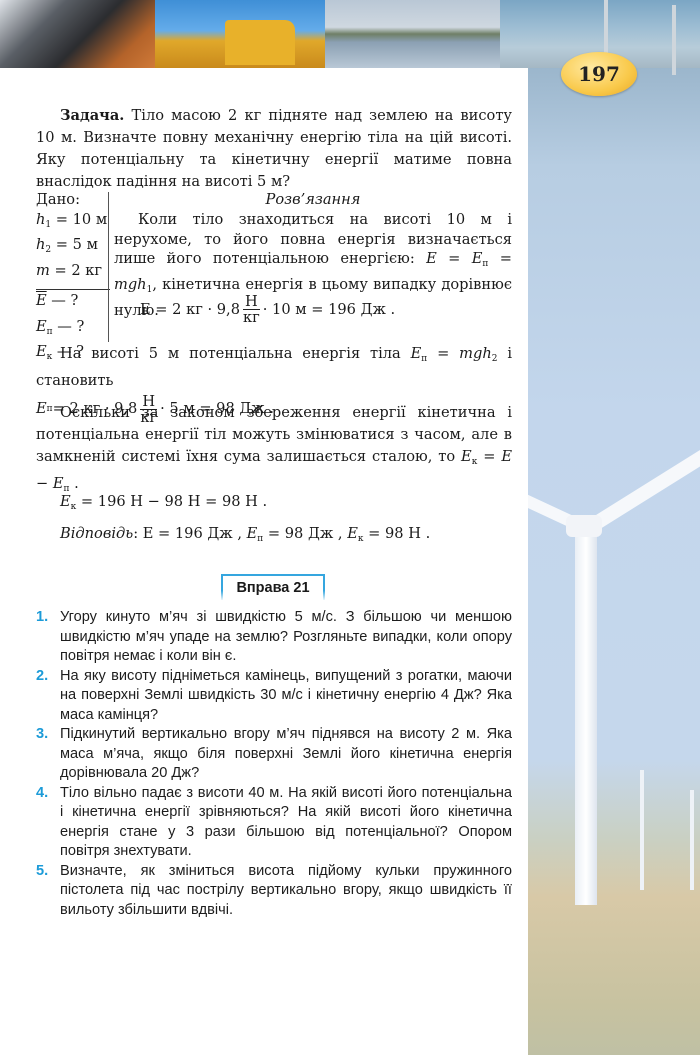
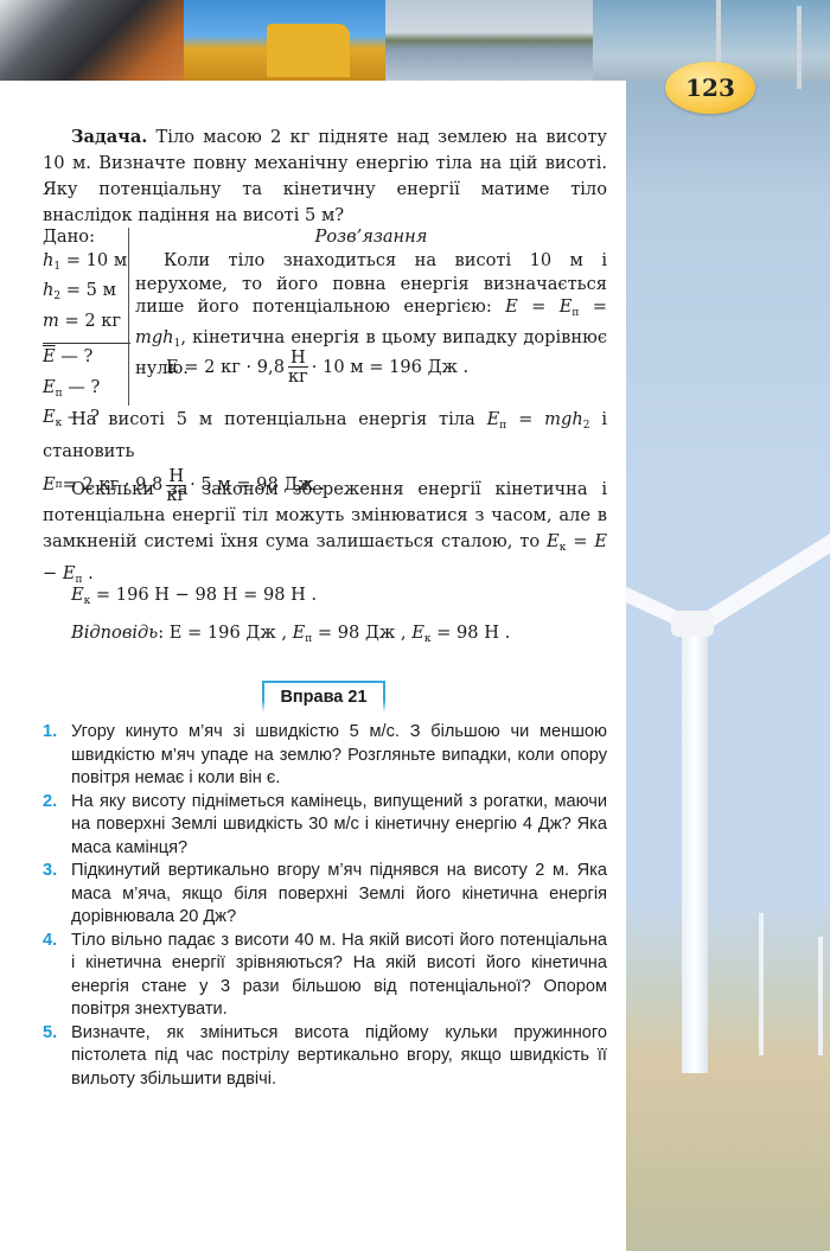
- 197
+ 123
- Задача. Тіло масою 2 кг підняте над землею на висоту 10 м. Визначте повну механічну енергію тіла на цій висоті. Яку потенціальну та кінетичну енергії матиме повна внаслідок падіння на висоті 5 м?
+ Задача. Тіло масою 2 кг підняте над землею на висоту 10 м. Визначте повну механічну енергію тіла на цій висоті. Яку потенціальну та кінетичну енергії матиме тіло внаслідок падіння на висоті 5 м?
  Дано:
  h1 = 10 м
  h2 = 5 м
  m = 2 кг
  E — ?
  Eп — ?
  Eк — ?
  Розв’язання
  Коли тіло знаходиться на висоті 10 м і нерухоме, то його повна енергія визначається лише його потенціальною енергією: E = Eп = mgh1, кінетична енергія в цьому випадку дорівнює нулю.
  E = 2 кг · 9,8
  Н
  кг
  · 10 м = 196 Дж .
  На висоті 5 м потенціальна енергія тіла Eп = mgh2 і становить
  E
  п
  = 2 кг · 9,8
  Н
  кг
  · 5 м = 98 Дж .
  Оскільки за законом збереження енергії кінетична і потенціальна енергії тіл можуть змінюватися з часом, але в замкненій системі їхня сума залишається сталою, то Eк = E − Eп .
  Eк = 196 Н − 98 Н = 98 Н .
  Відповідь: E = 196 Дж , Eп = 98 Дж , Eк = 98 Н .
  Вправа 21
  1.
  Угору кинуто м’яч зі швидкістю 5 м/с. З більшою чи меншою швидкістю м’яч упаде на землю? Розгляньте випадки, коли опору повітря немає і коли він є.
  2.
  На яку висоту підніметься камінець, випущений з рогатки, маючи на поверхні Землі швидкість 30 м/с і кінетичну енергію 4 Дж? Яка маса камінця?
  3.
  Підкинутий вертикально вгору м’яч піднявся на висоту 2 м. Яка маса м’яча, якщо біля поверхні Землі його кінетична енергія дорівнювала 20 Дж?
  4.
  Тіло вільно падає з висоти 40 м. На якій висоті його потенціальна і кінетична енергії зрівняються? На якій висоті його кінетична енергія стане у 3 рази більшою від потенціальної? Опором повітря знехтувати.
  5.
  Визначте, як зміниться висота підйому кульки пружинного пістолета під час пострілу вертикально вгору, якщо швидкість її вильоту збільшити вдвічі.
